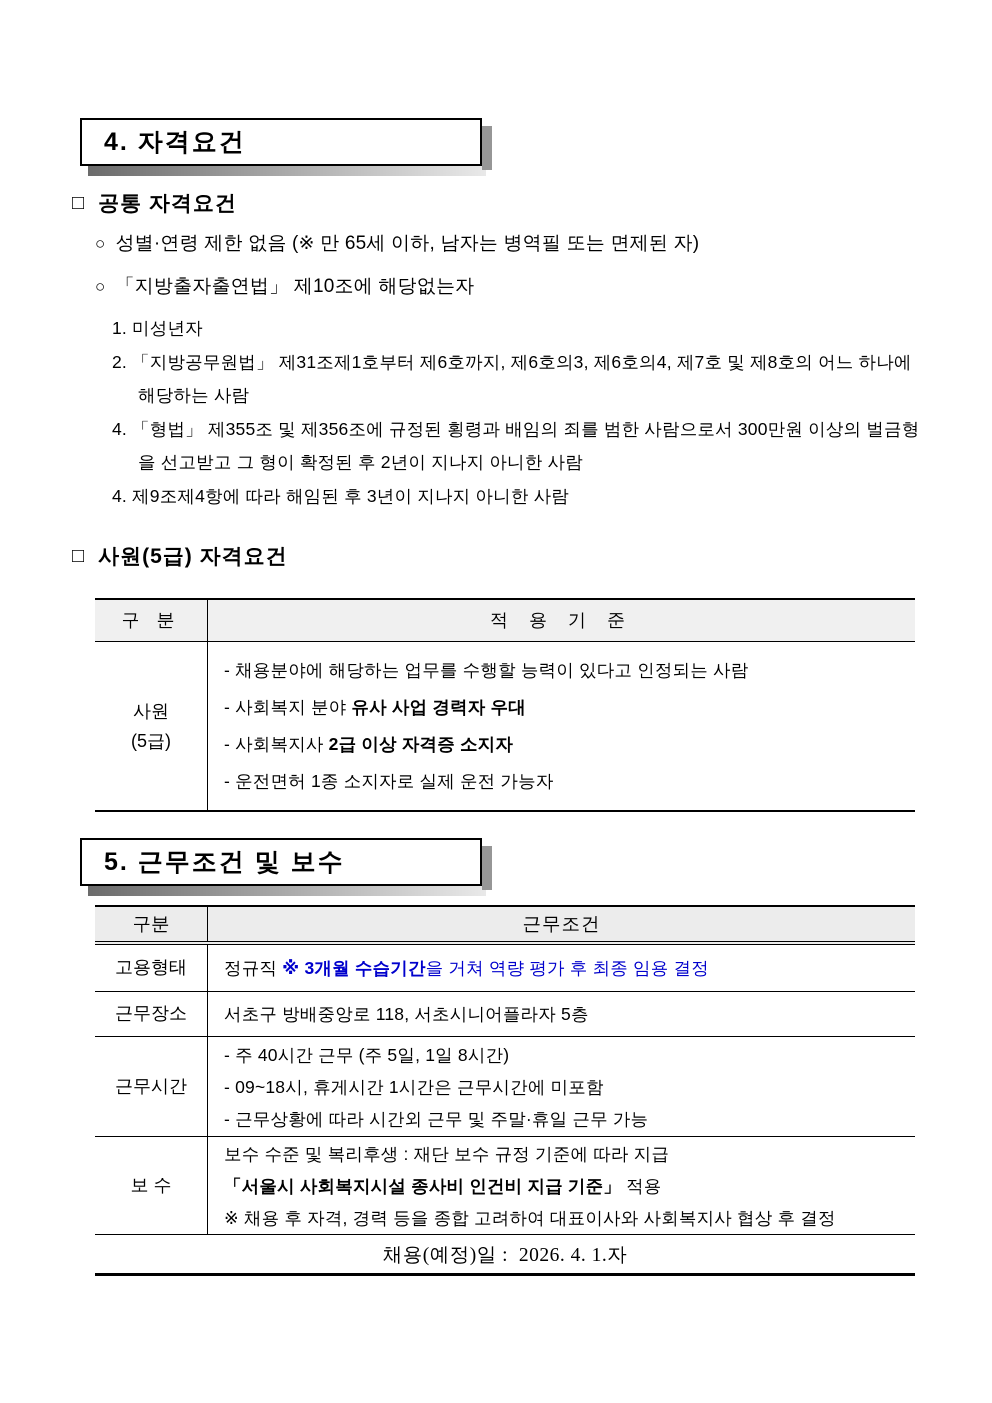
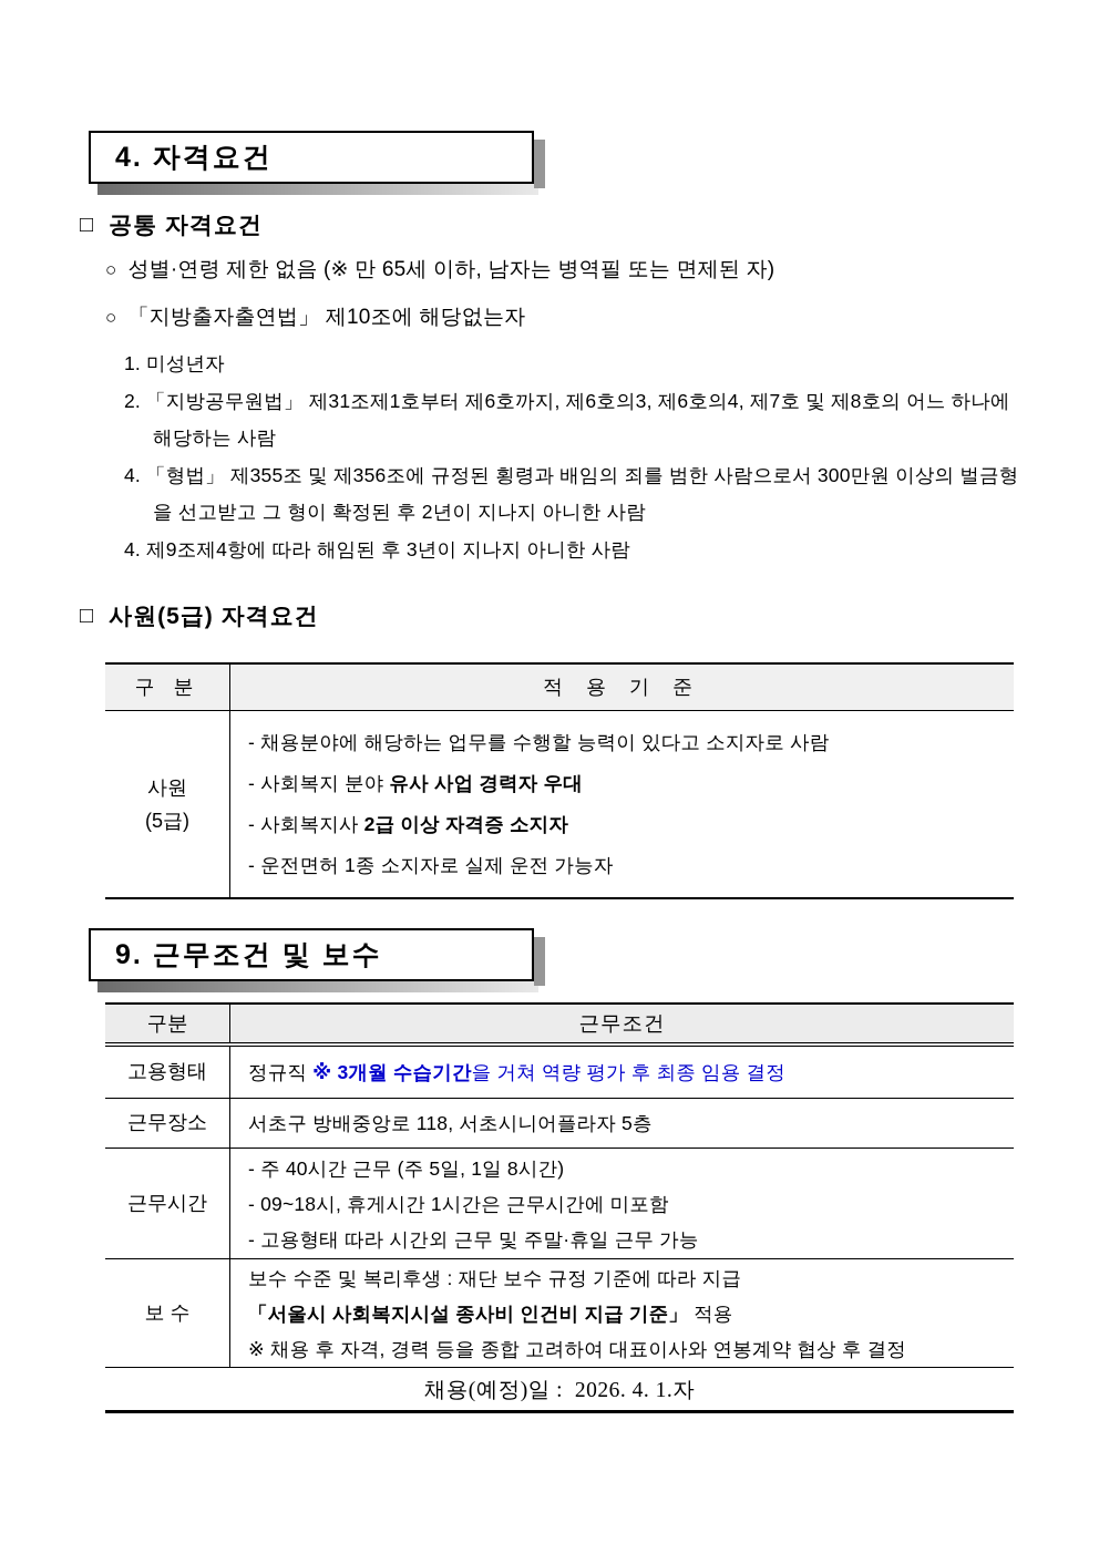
  4. 자격요건
  □
  공통 자격요건
  ○
  성별·연령 제한 없음 (※ 만 65세 이하, 남자는 병역필 또는 면제된 자)
  ○
  「지방출자출연법」 제10조에 해당없는자
  1. 미성년자
  2. 「지방공무원법」 제31조제1호부터 제6호까지, 제6호의3, 제6호의4, 제7호 및 제8호의 어느 하나에 해당하는 사람
  4. 「형법」 제355조 및 제356조에 규정된 횡령과 배임의 죄를 범한 사람으로서 300만원 이상의 벌금형을 선고받고 그 형이 확정된 후 2년이 지나지 아니한 사람
  4. 제9조제4항에 따라 해임된 후 3년이 지나지 아니한 사람
  □
  사원(5급) 자격요건
  구 분
  적 용 기 준
  사원
  (5급)
- - 채용분야에 해당하는 업무를 수행할 능력이 있다고 인정되는 사람
+ - 채용분야에 해당하는 업무를 수행할 능력이 있다고 소지자로 사람
  - 사회복지 분야 유사 사업 경력자 우대
  - 사회복지사 2급 이상 자격증 소지자
  - 운전면허 1종 소지자로 실제 운전 가능자
- 5. 근무조건 및 보수
+ 9. 근무조건 및 보수
  구분
  근무조건
  고용형태
  정규직 ※ 3개월 수습기간을 거쳐 역량 평가 후 최종 임용 결정
  근무장소
  서초구 방배중앙로 118, 서초시니어플라자 5층
  근무시간
  - 주 40시간 근무 (주 5일, 1일 8시간)
  - 09~18시, 휴게시간 1시간은 근무시간에 미포함
- - 근무상황에 따라 시간외 근무 및 주말·휴일 근무 가능
+ - 고용형태 따라 시간외 근무 및 주말·휴일 근무 가능
  보 수
  보수 수준 및 복리후생 : 재단 보수 규정 기준에 따라 지급
  「서울시 사회복지시설 종사비 인건비 지급 기준」 적용
- ※ 채용 후 자격, 경력 등을 종합 고려하여 대표이사와 사회복지사 협상 후 결정
+ ※ 채용 후 자격, 경력 등을 종합 고려하여 대표이사와 연봉계약 협상 후 결정
  채용(예정)일 : 2026. 4. 1.자
